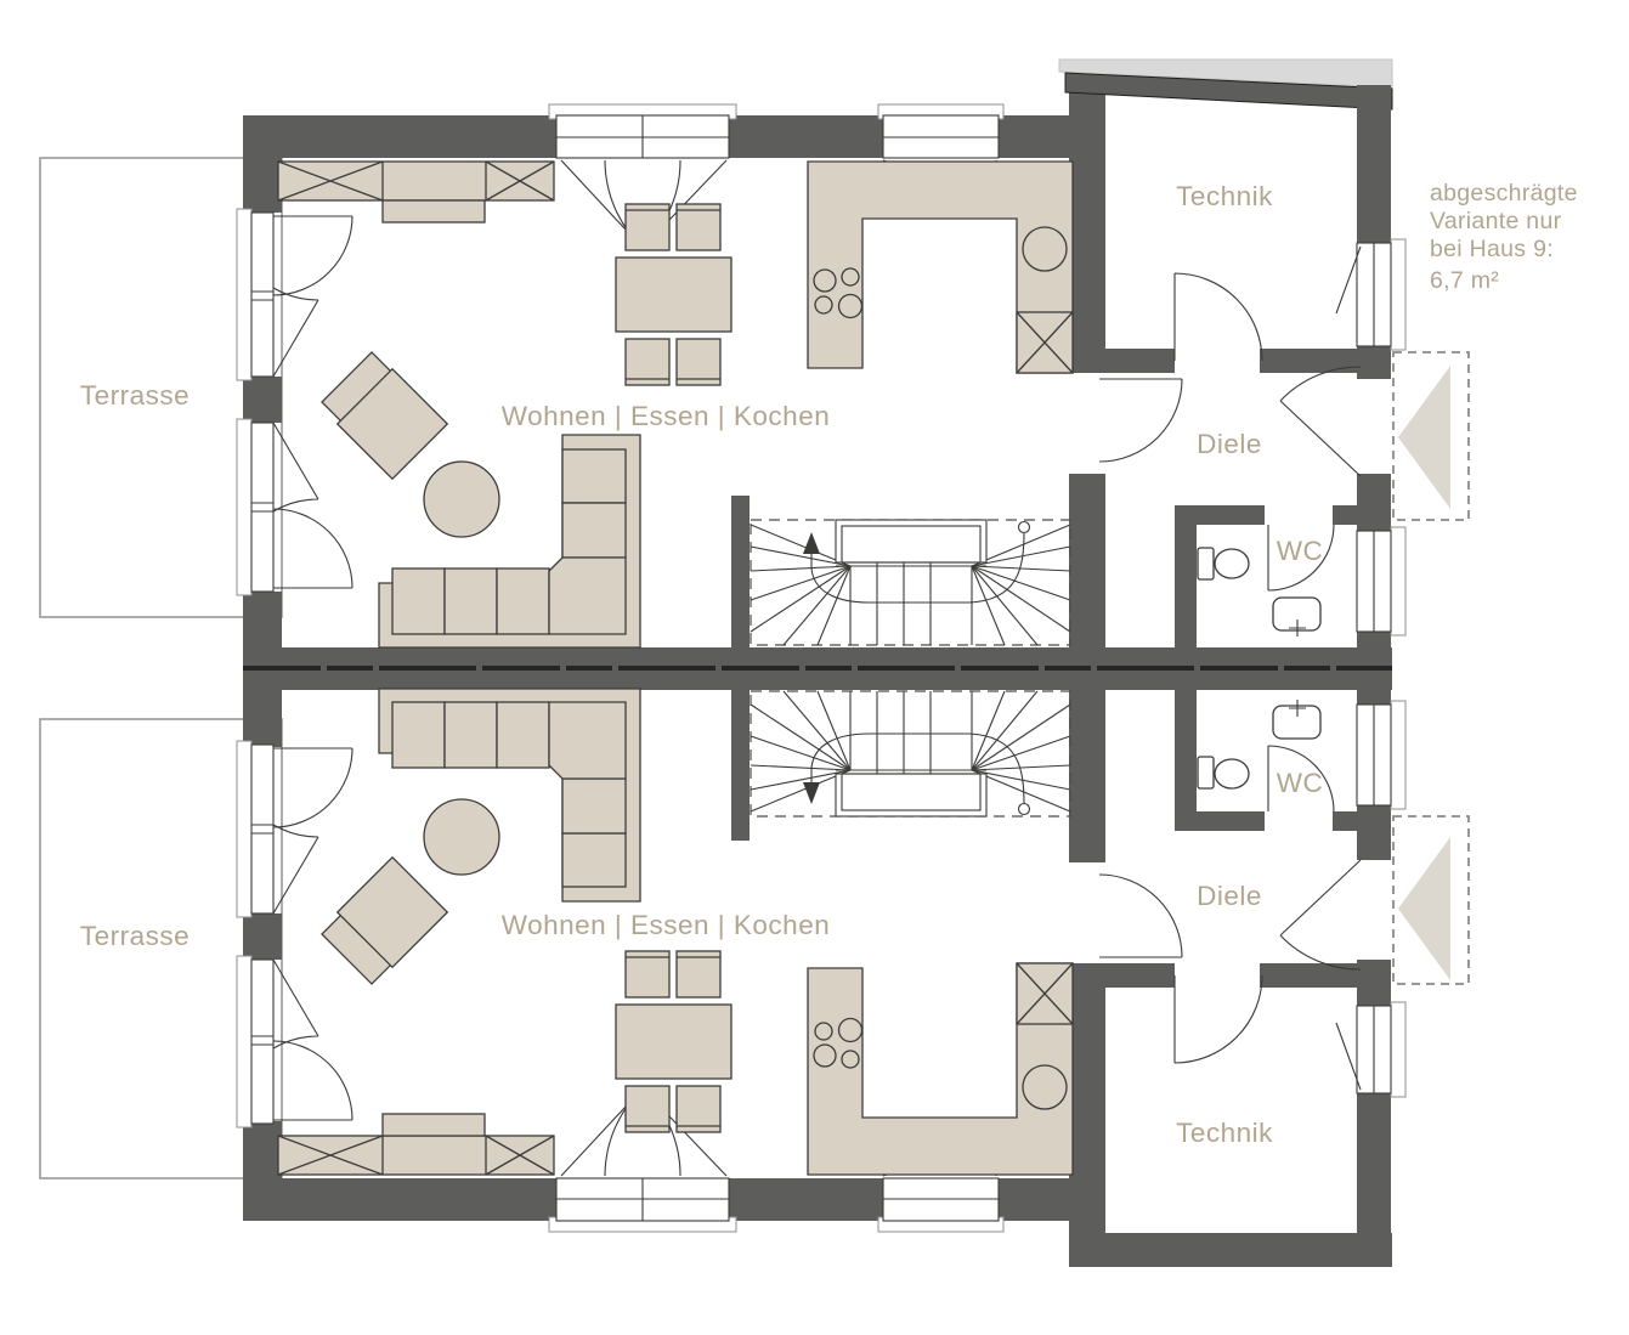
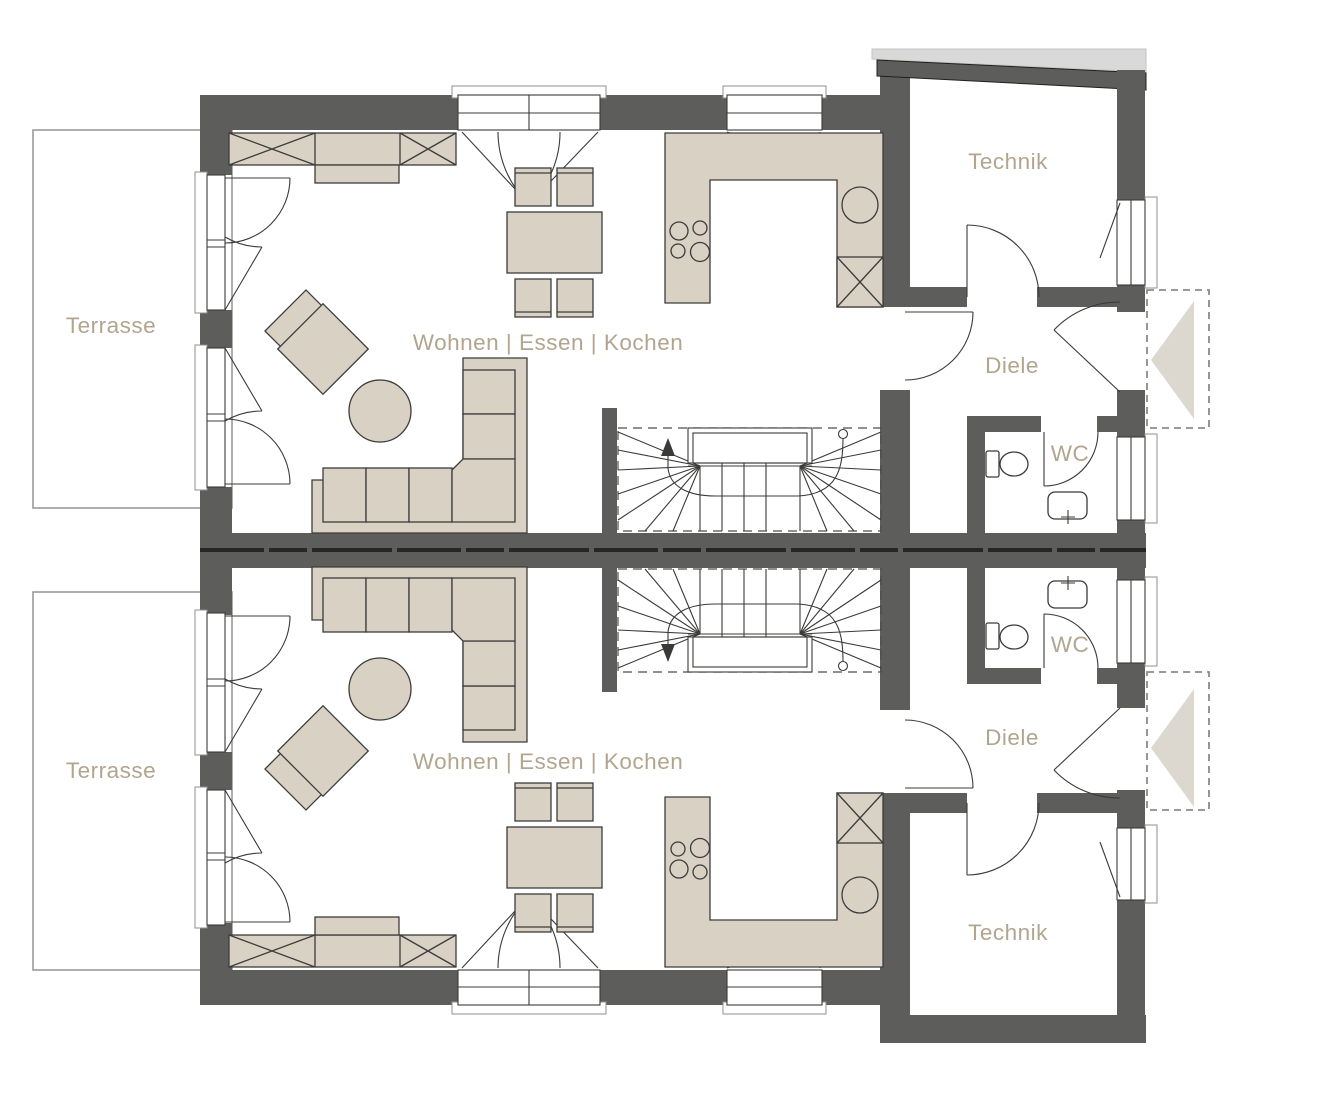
  Terrasse
  Wohnen | Essen | Kochen
  Technik
  Diele
  WC
  Terrasse
  Wohnen | Essen | Kochen
  Technik
  Diele
  WC
- abgeschrägte
- Variante nur
- bei Haus 9:
- 6,7 m²
